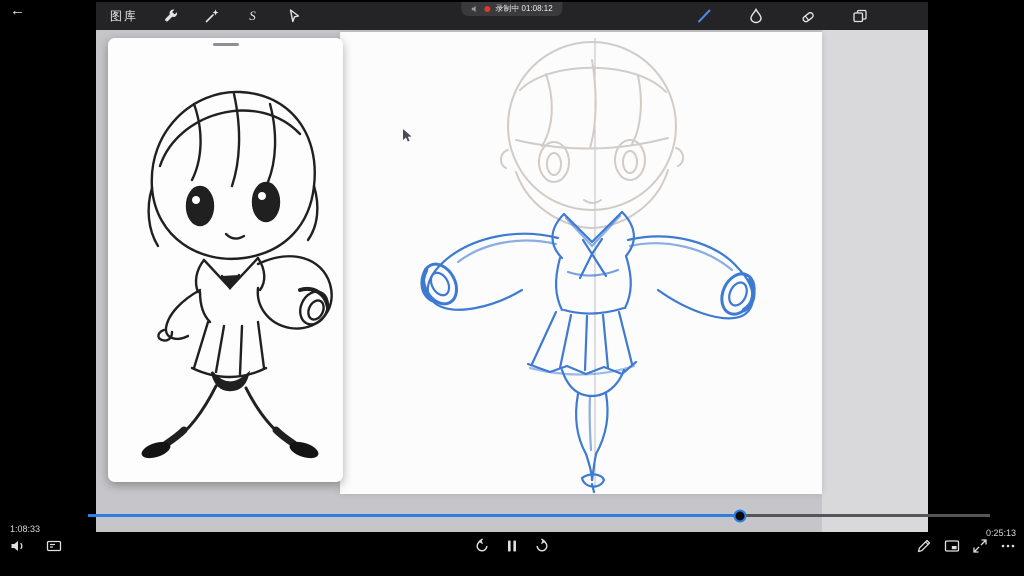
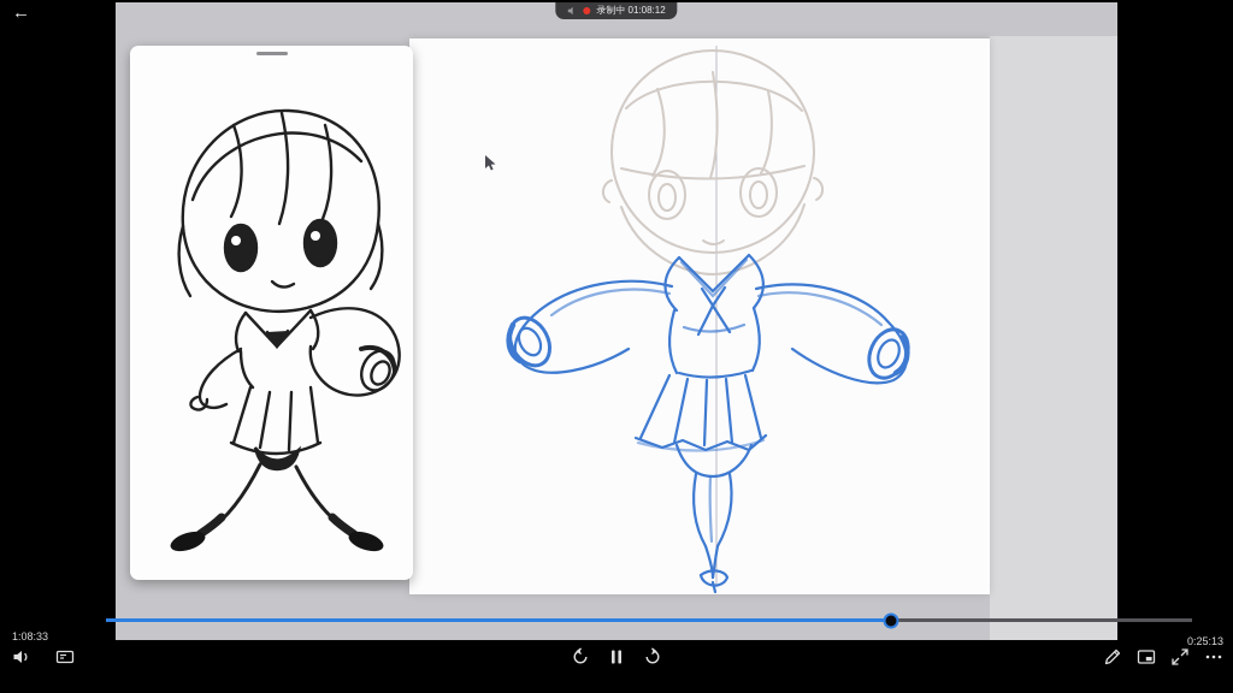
- 图库
- S
  录制中 01:08:12
  ←
  1:08:33
  0:25:13
